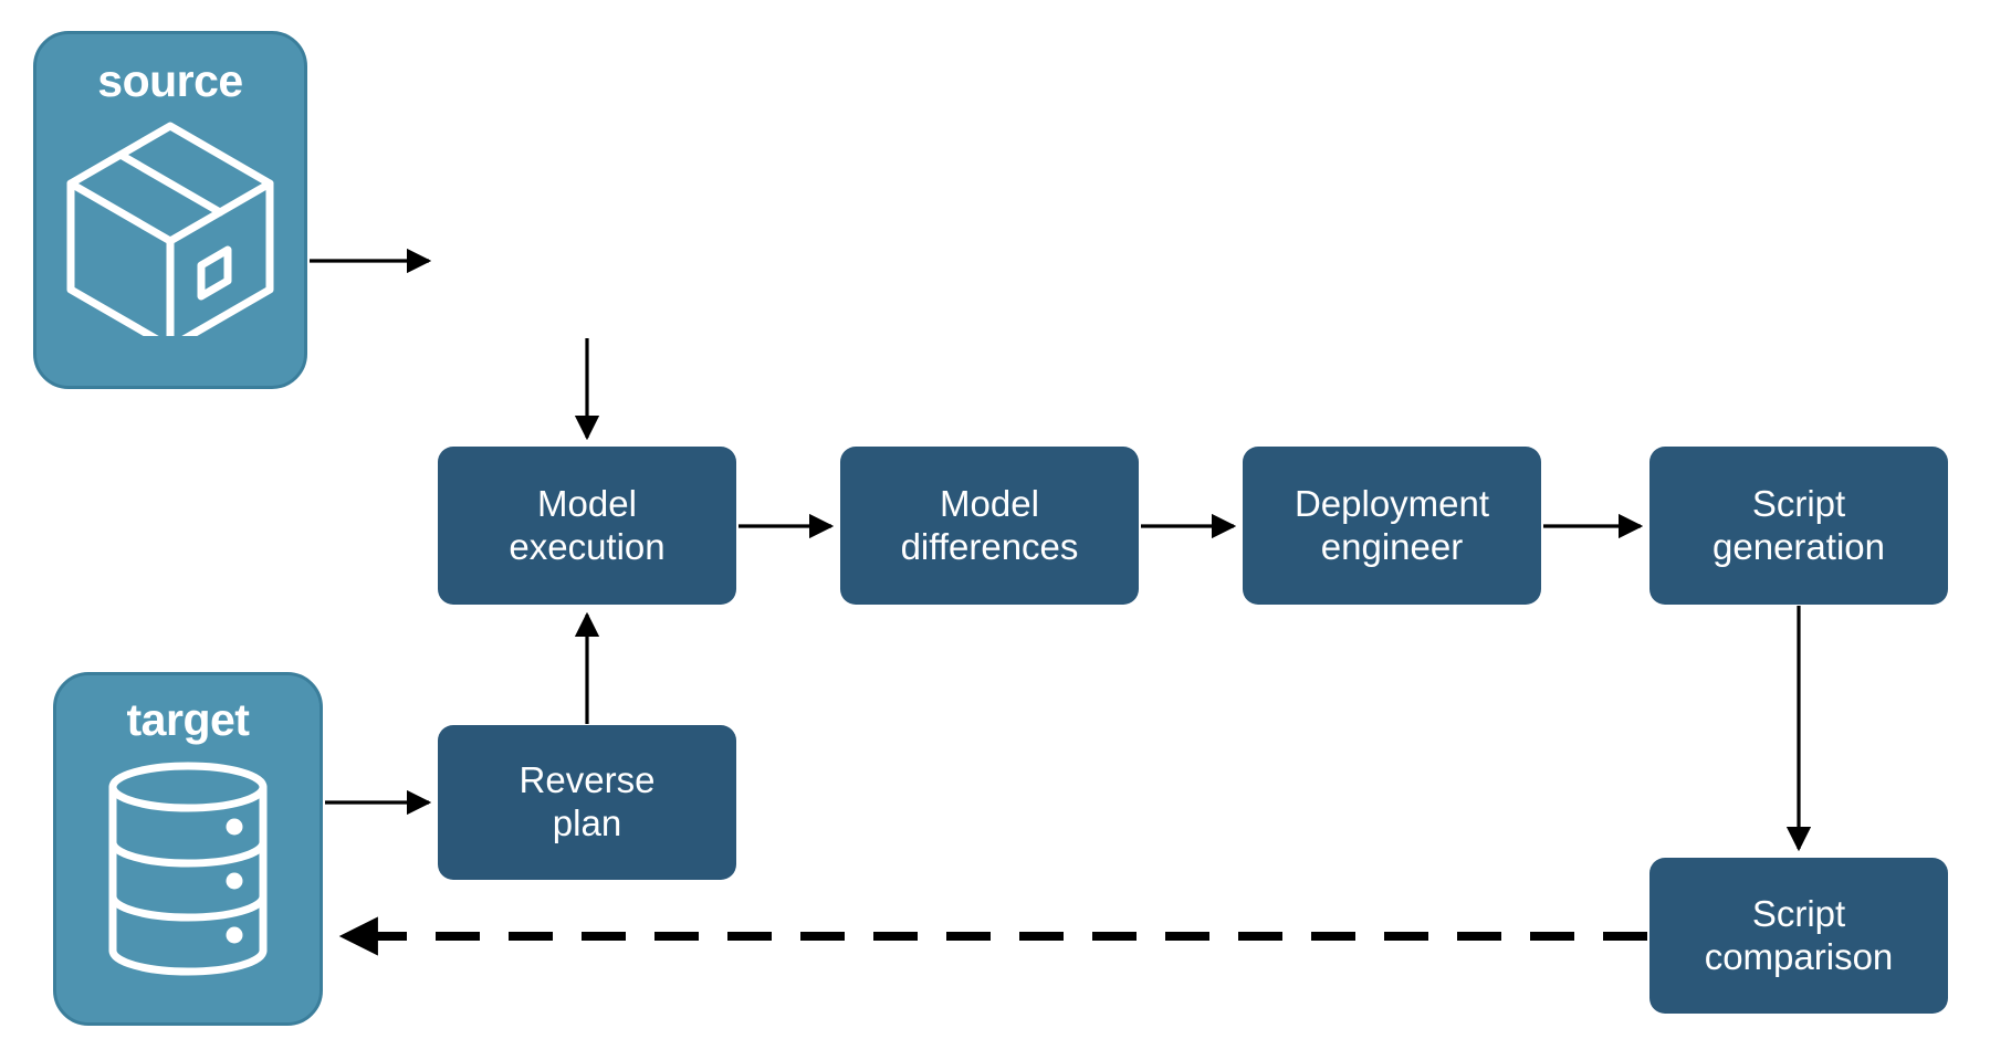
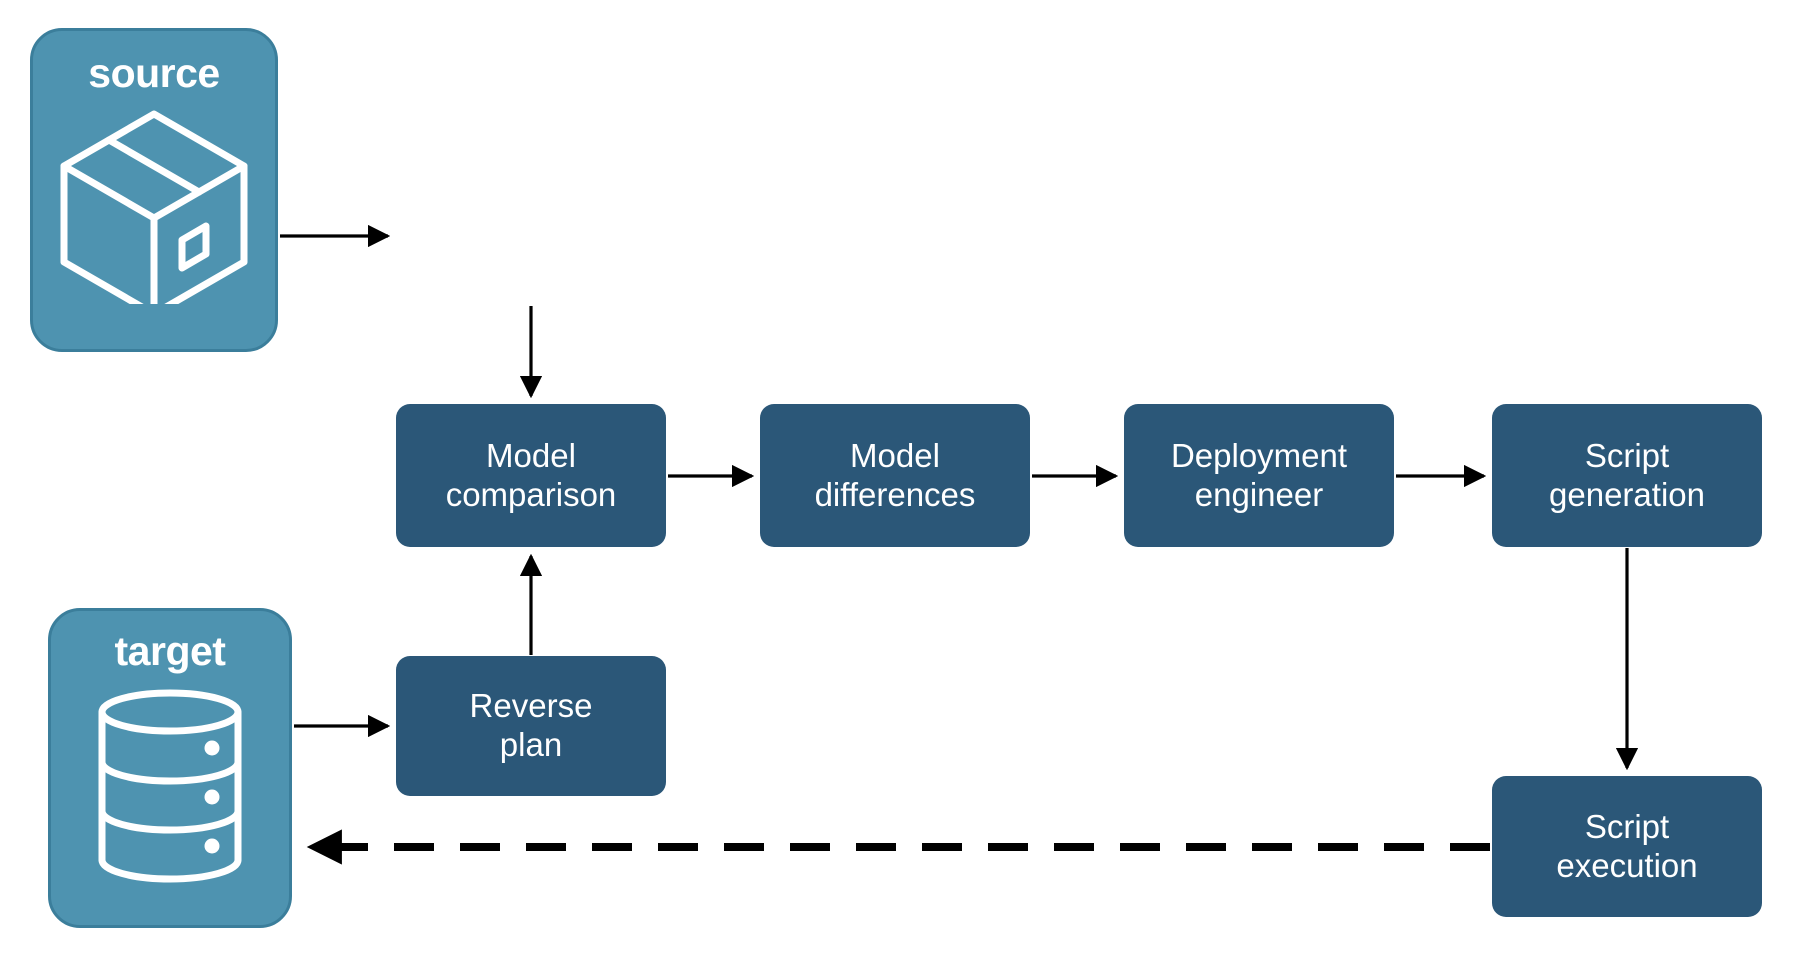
  source
  target
  Model
- execution
+ comparison
  Model
  differences
  Deployment
  engineer
  Script
  generation
  Reverse
  plan
  Script
- comparison
+ execution
